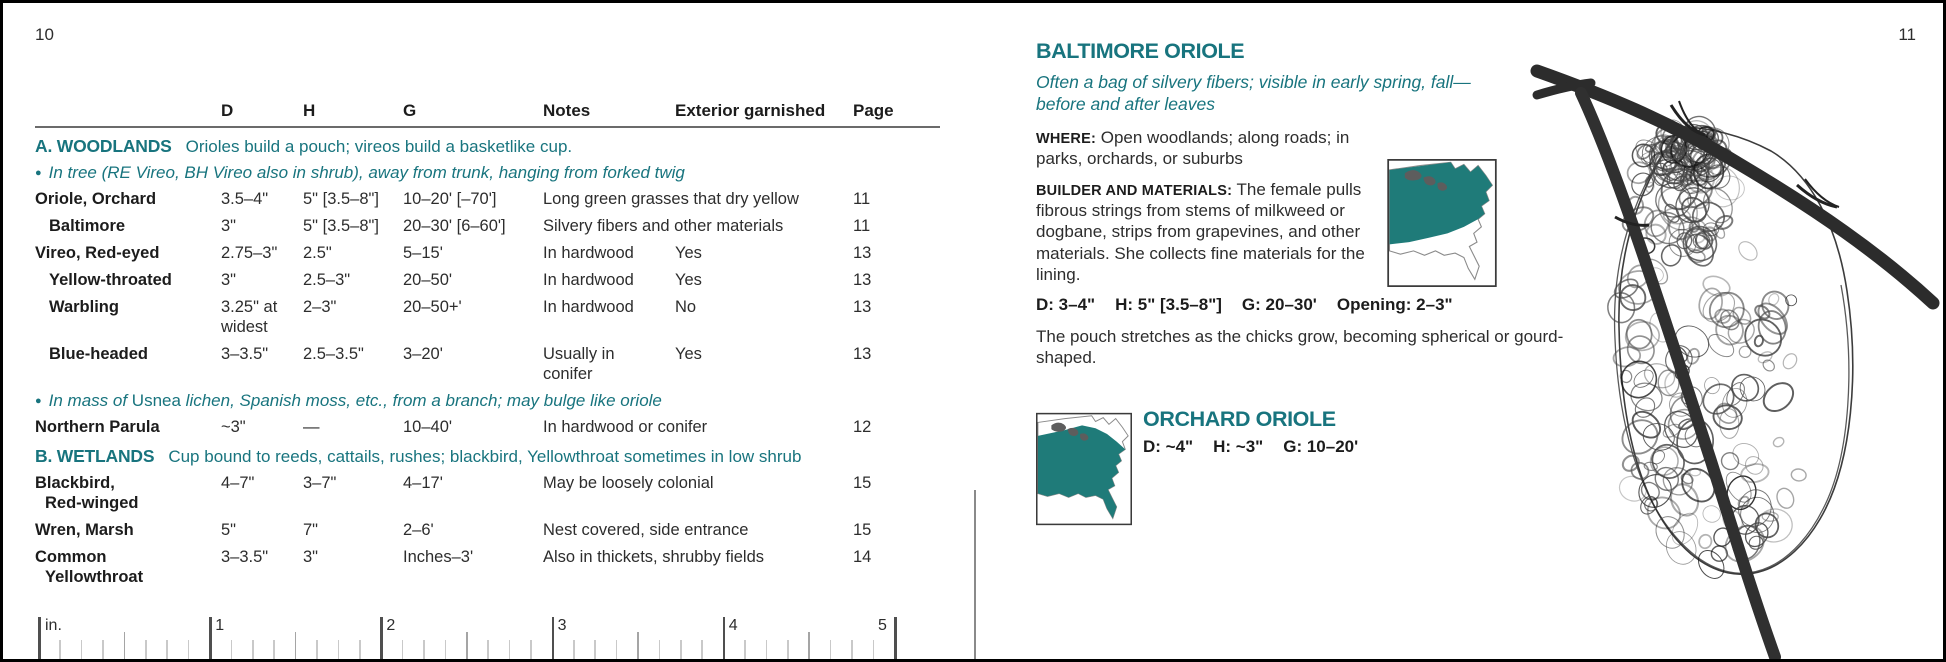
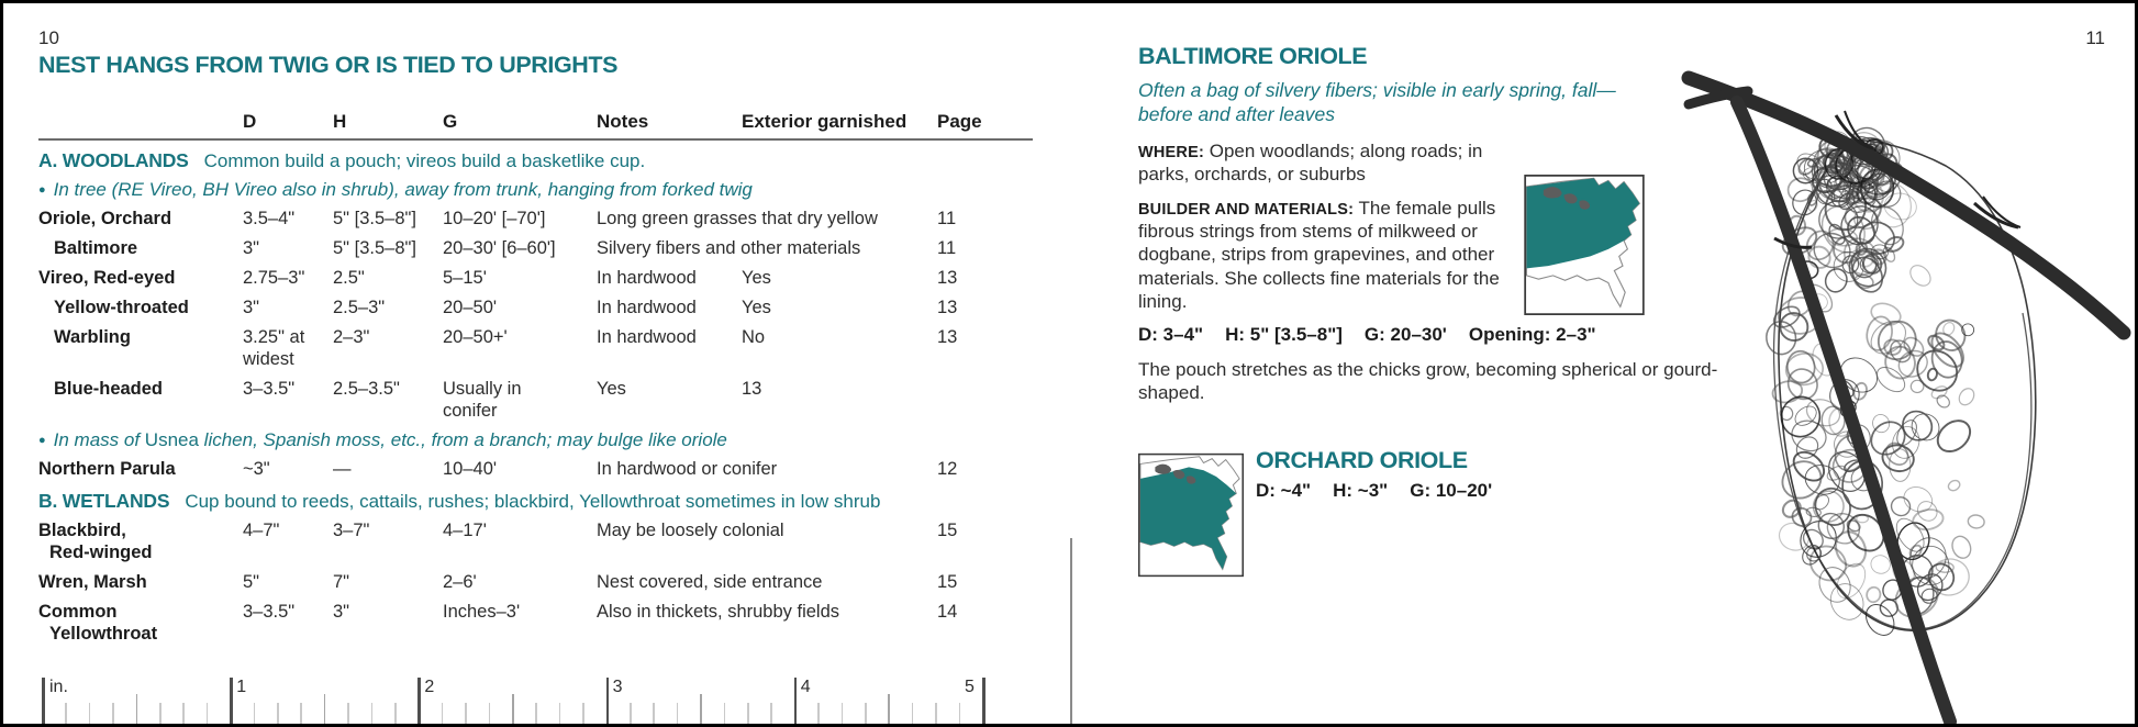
  10
+ NEST HANGS FROM TWIG OR IS TIED TO UPRIGHTS
  D
  H
  G
  Notes
  Exterior garnished
  Page
- A. WOODLANDS Orioles build a pouch; vireos build a basketlike cup.
+ A. WOODLANDS Common build a pouch; vireos build a basketlike cup.
  ● In tree (RE Vireo, BH Vireo also in shrub), away from trunk, hanging from forked twig
  Oriole, Orchard
  3.5–4"
  5" [3.5–8"]
  10–20' [–70']
  11
  Baltimore
  3"
  5" [3.5–8"]
  20–30' [6–60']
  11
  Vireo, Red-eyed
  2.75–3"
  2.5"
  5–15'
  In hardwood
  Yes
  13
  Yellow-throated
  3"
  2.5–3"
  20–50'
  In hardwood
  Yes
  13
  Warbling
  3.25" at widest
  2–3"
  20–50+'
  In hardwood
  No
  13
  Blue-headed
  3–3.5"
  2.5–3.5"
- 3–20'
  Usually in conifer
  Yes
  13
  ● In mass of Usnea lichen, Spanish moss, etc., from a branch; may bulge like oriole
  Northern Parula
  ~3"
  —
  10–40'
  In hardwood or co
  12
  B. WETLANDS Cup bound to reeds, cattails, rushes; blackbird, Yellowthroat sometimes in low shrub
  Blackbird,
  Red-winged
  4–7"
  3–7"
  4–17'
  May be loosely co
  15
  Wren, Marsh
  5"
  7"
  2–6'
  15
  Common
  Yellowthroat
  3–3.5"
  3"
  Inches–3'
  14
  in.
  1
  2
  3
  4
  5
  11
  BALTIMORE ORIOLE
  Often a bag of silvery fibers; visible in early spring, fall—
  before and after leaves
  WHERE: Open woodlands; along roads; in parks, orchards, or suburbs
  BUILDER AND MATERIALS: The female pulls fibrous strings from stems of milkweed or dogbane, strips from grapevines, and other materials. She collects fine materials for the lining.
  D: 3–4" H: 5" [3.5–8"] G: 20–30' Opening: 2–3"
  The pouch stretches as the chicks grow, becoming spherical or gourd-shaped.
  ORCHARD ORIOLE
  D: ~4" H: ~3" G: 10–20'
